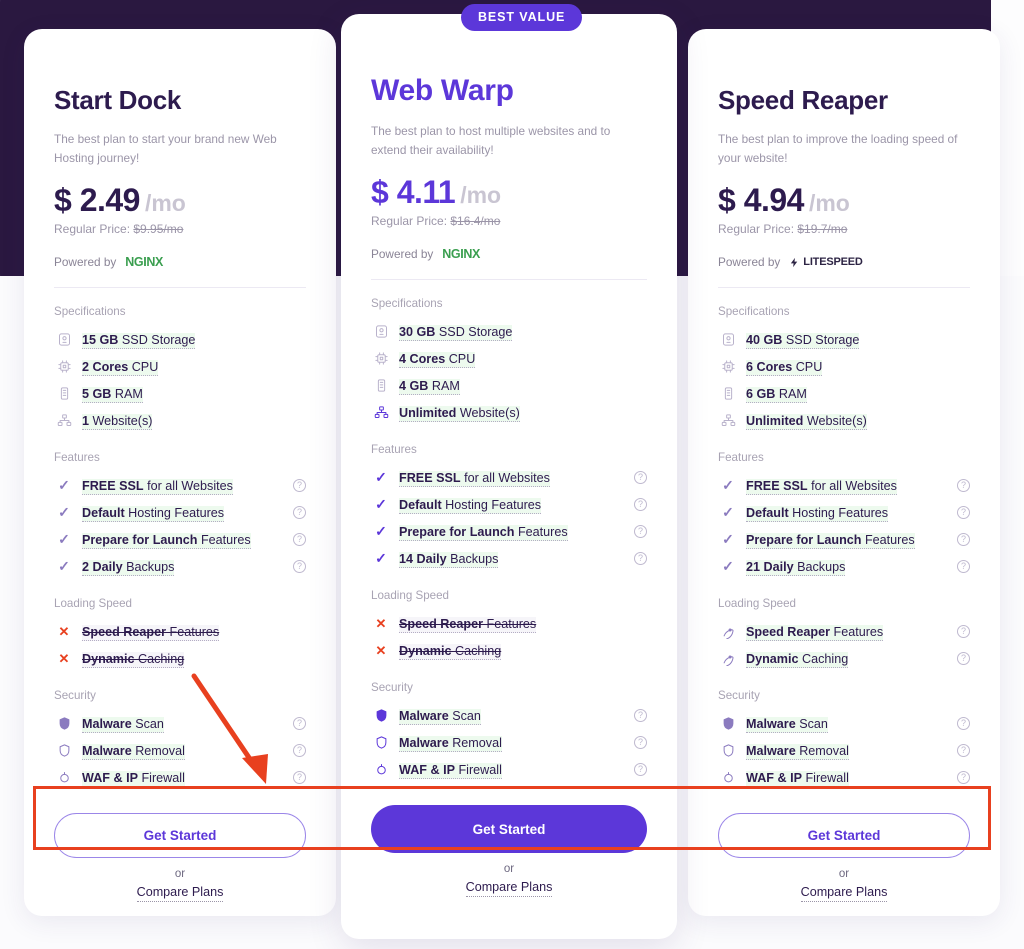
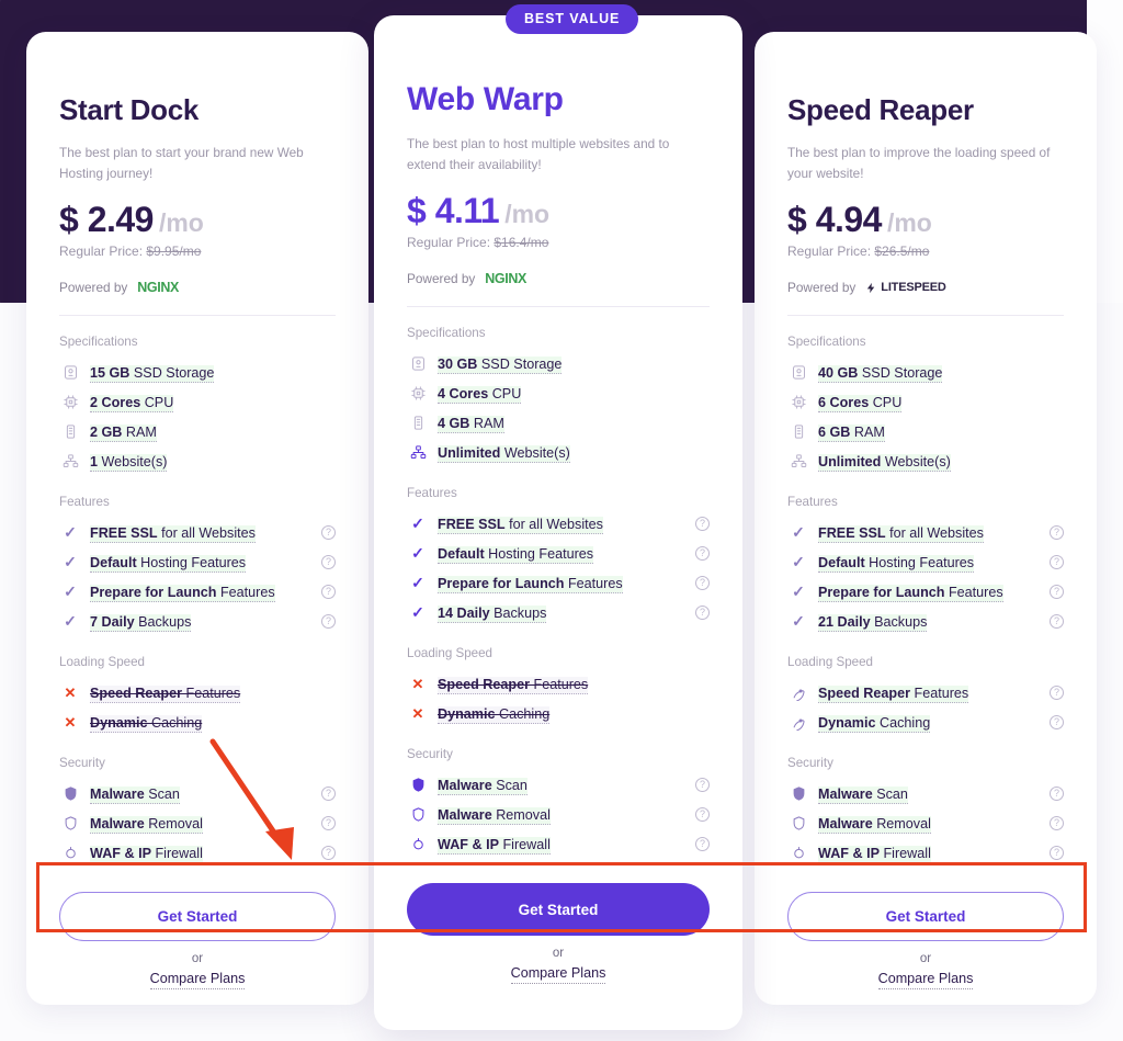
  BEST VALUE
  Start Dock
  The best plan to start your brand new Web Hosting journey!
  $ 2.49
  /mo
  Regular Price: $9.95/mo
  Powered by
  NGINX
  Specifications
  15 GB SSD Storage
  2 Cores CPU
- 5 GB RAM
+ 2 GB RAM
  1 Website(s)
  Features
  ✓
  FREE SSL for all Websites
  ?
  ✓
  Default Hosting Features
  ?
  ✓
  Prepare for Launch Features
  ?
  ✓
- 2 Daily Backups
+ 7 Daily Backups
  ?
  Loading Speed
  ✕
  Speed Reaper Features
  ✕
  Dynamic Caching
  Security
  Malware Scan
  ?
  Malware Removal
  ?
  WAF & IP Firewall
  ?
  Get Started
  or
  Compare Plans
  Web Warp
  The best plan to host multiple websites and to extend their availability!
  $ 4.11
  /mo
  Regular Price: $16.4/mo
  Powered by
  NGINX
  Specifications
  30 GB SSD Storage
  4 Cores CPU
  4 GB RAM
  Unlimited Website(s)
  Features
  ✓
  FREE SSL for all Websites
  ?
  ✓
  Default Hosting Features
  ?
  ✓
  Prepare for Launch Features
  ?
  ✓
  14 Daily Backups
  ?
  Loading Speed
  ✕
  Speed Reaper Features
  ✕
  Dynamic Caching
  Security
  Malware Scan
  ?
  Malware Removal
  ?
  WAF & IP Firewall
  ?
  Get Started
  or
  Compare Plans
  Speed Reaper
  The best plan to improve the loading speed of your website!
  $ 4.94
  /mo
- Regular Price: $19.7/mo
+ Regular Price: $26.5/mo
  Powered by
  LITESPEED
  Specifications
  40 GB SSD Storage
  6 Cores CPU
  6 GB RAM
  Unlimited Website(s)
  Features
  ✓
  FREE SSL for all Websites
  ?
  ✓
  Default Hosting Features
  ?
  ✓
  Prepare for Launch Features
  ?
  ✓
  21 Daily Backups
  ?
  Loading Speed
  Speed Reaper Features
  ?
  Dynamic Caching
  ?
  Security
  Malware Scan
  ?
  Malware Removal
  ?
  WAF & IP Firewall
  ?
  Get Started
  or
  Compare Plans
